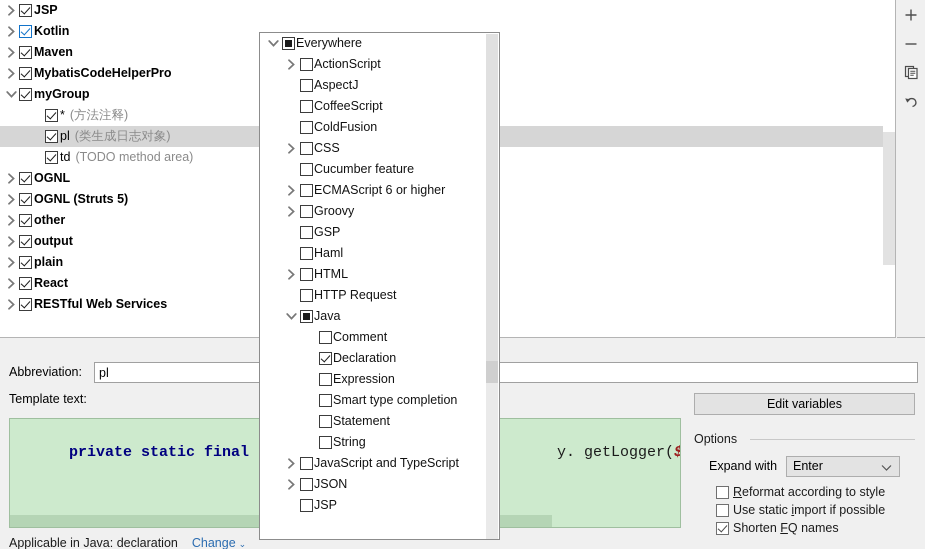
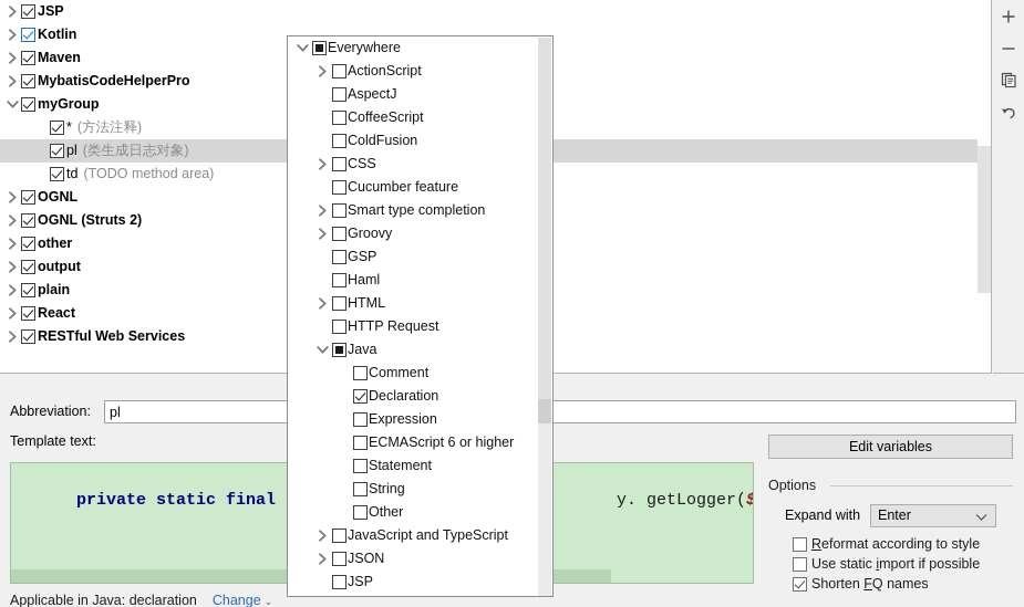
  JSP
  Kotlin
  Maven
  MybatisCodeHelperPro
  myGroup
  *
  (方法注释)
  pl
  (类生成日志对象)
  td
  (TODO method area)
  OGNL
- OGNL (Struts 5)
+ OGNL (Struts 2)
  other
  output
  plain
  React
  RESTful Web Services
  Abbreviation:
  pl
  Template text:
  private static final
  y. getLogger($
  Applicable in Java: declaration Change ⌄
  Edit variables
  Options
  Expand with
  Enter
  Reformat according to style
  Use static import if possible
  Shorten FQ names
  Everywhere
  ActionScript
  AspectJ
  CoffeeScript
  ColdFusion
  CSS
  Cucumber feature
- ECMAScript 6 or higher
+ Smart type completion
  Groovy
  GSP
  Haml
  HTML
  HTTP Request
  Java
  Comment
  Declaration
  Expression
- Smart type completion
+ ECMAScript 6 or higher
  Statement
  String
+ Other
  JavaScript and TypeScript
  JSON
  JSP
